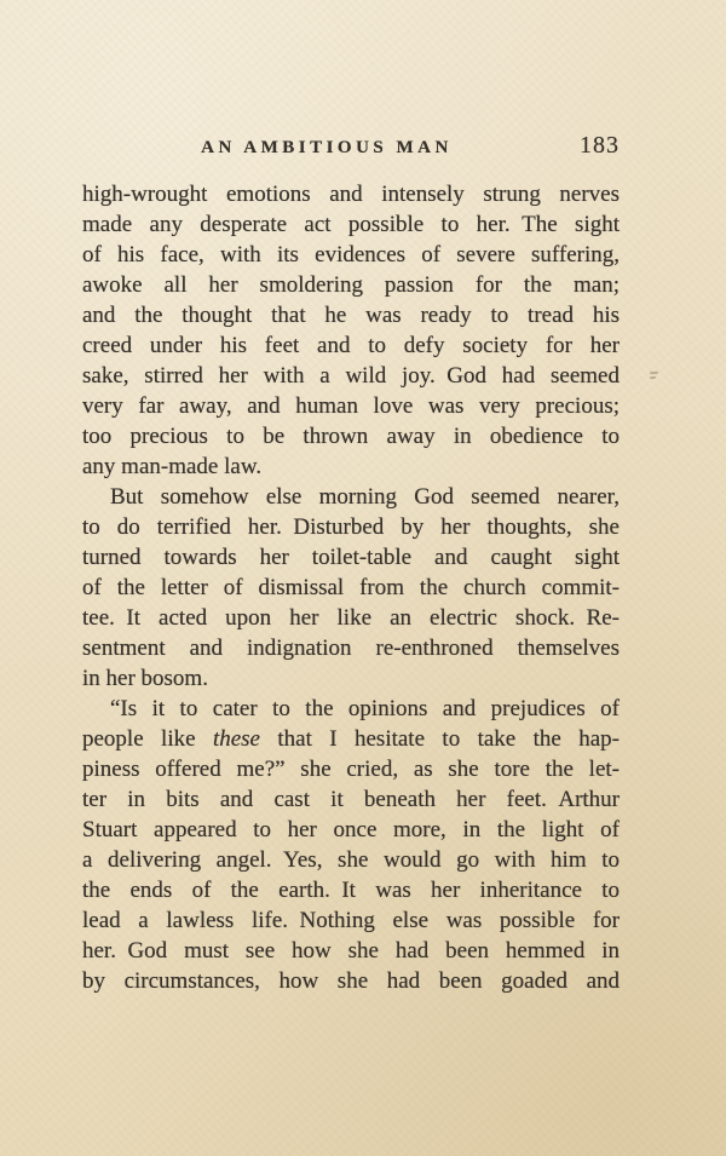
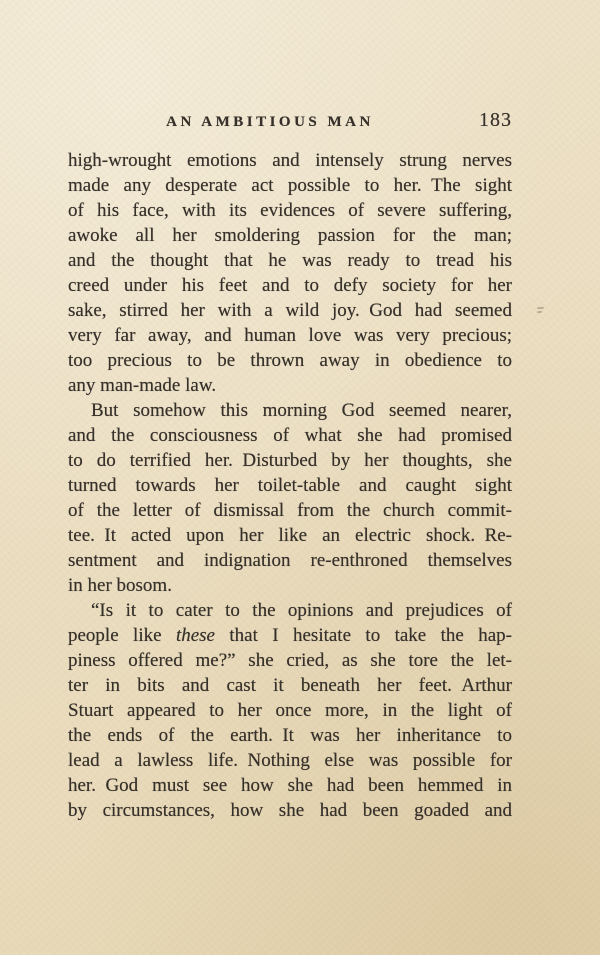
  AN AMBITIOUS MAN
  183
  high-wrought emotions and intensely strung nerves
  made any desperate act possible to her. The sight
  of his face, with its evidences of severe suffering,
  awoke all her smoldering passion for the man;
  and the thought that he was ready to tread his
  creed under his feet and to defy society for her
  sake, stirred her with a wild joy. God had seemed
  very far away, and human love was very precious;
  too precious to be thrown away in obedience to
  any man-made law.
- But somehow else morning God seemed nearer,
+ But somehow this morning God seemed nearer,
+ and the consciousness of what she had promised
  to do terrified her. Disturbed by her thoughts, she
  turned towards her toilet-table and caught sight
  of the letter of dismissal from the church commit-
  tee. It acted upon her like an electric shock. Re-
  sentment and indignation re-enthroned themselves
  in her bosom.
  “Is it to cater to the opinions and prejudices of
  people like these that I hesitate to take the hap-
  piness offered me?” she cried, as she tore the let-
  ter in bits and cast it beneath her feet. Arthur
  Stuart appeared to her once more, in the light of
- a delivering angel. Yes, she would go with him to
  the ends of the earth. It was her inheritance to
  lead a lawless life. Nothing else was possible for
  her. God must see how she had been hemmed in
  by circumstances, how she had been goaded and
